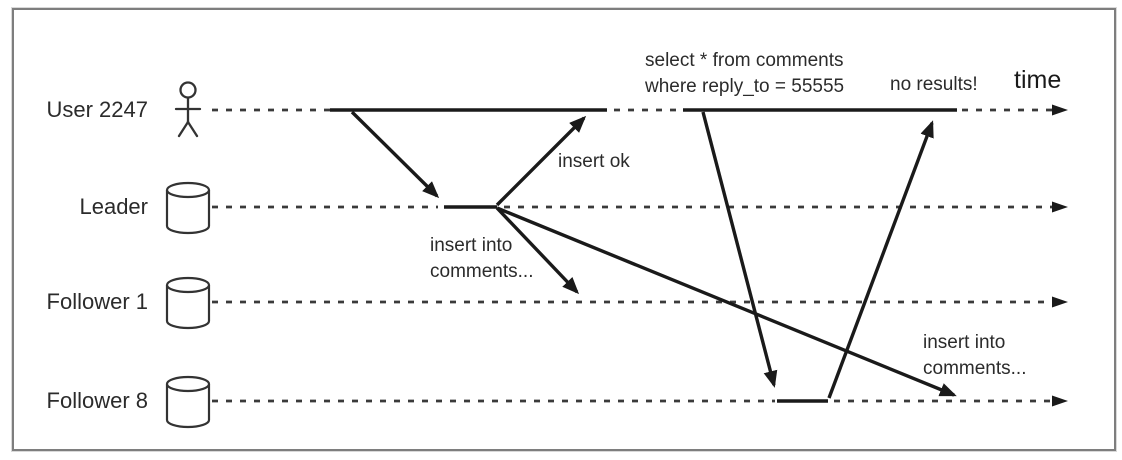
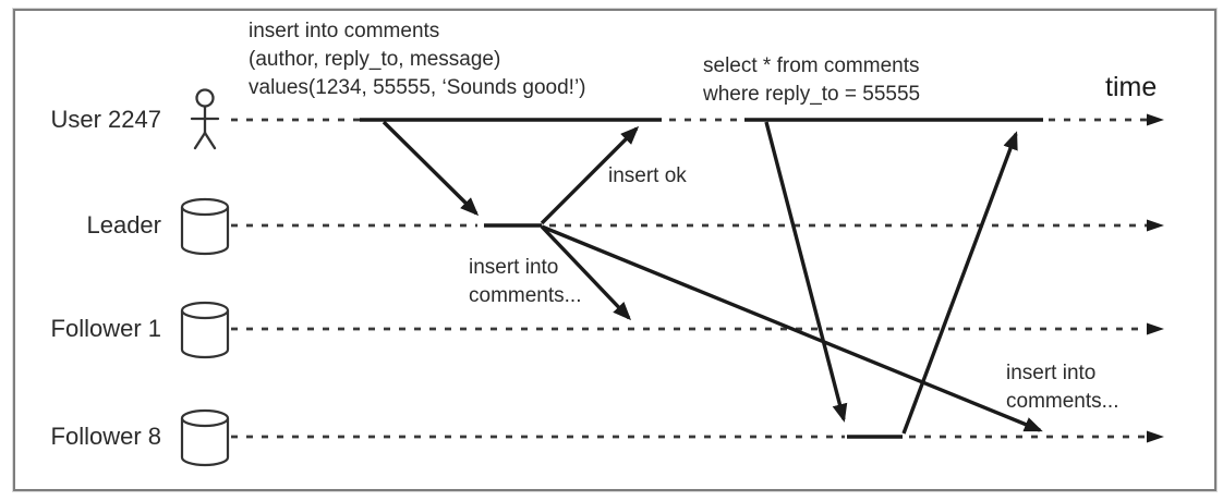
  User 2247
  Leader
  Follower 1
  Follower 8
+ insert into comments
+ (author, reply_to, message)
+ values(1234, 55555, ‘Sounds good!’)
  insert ok
  insert into
  comments...
  insert into
  comments...
  select * from comments
  where reply_to = 55555
- no results!
  time
